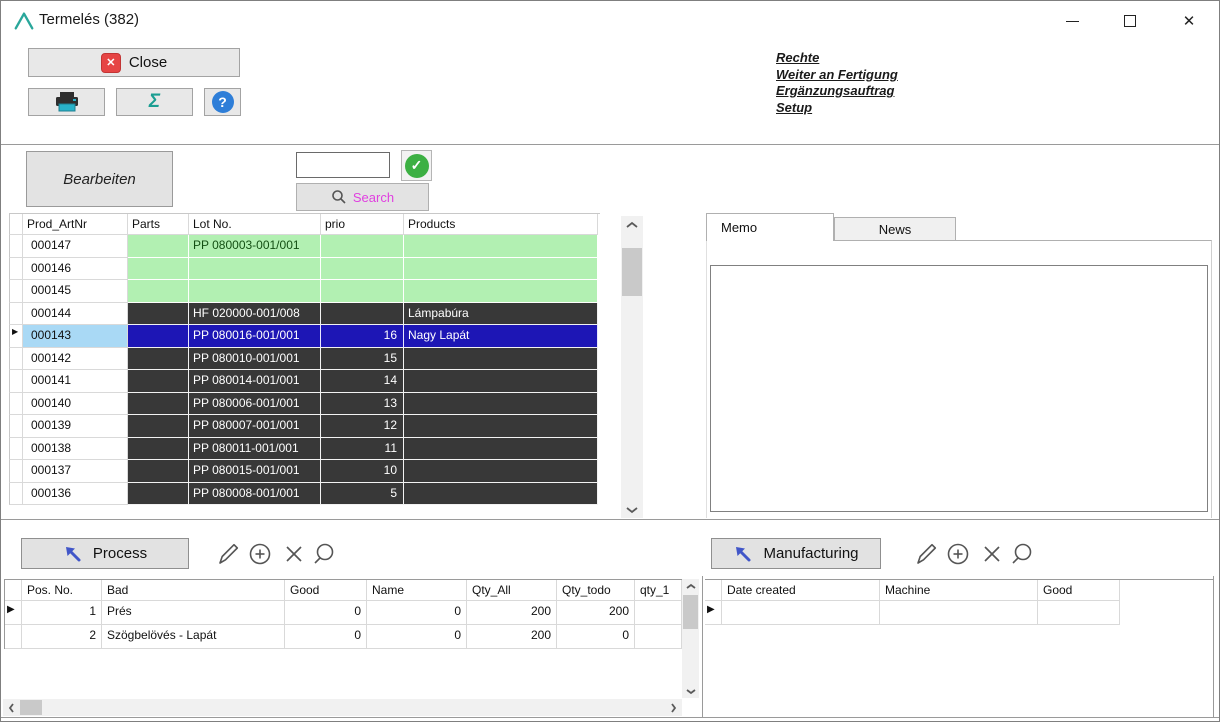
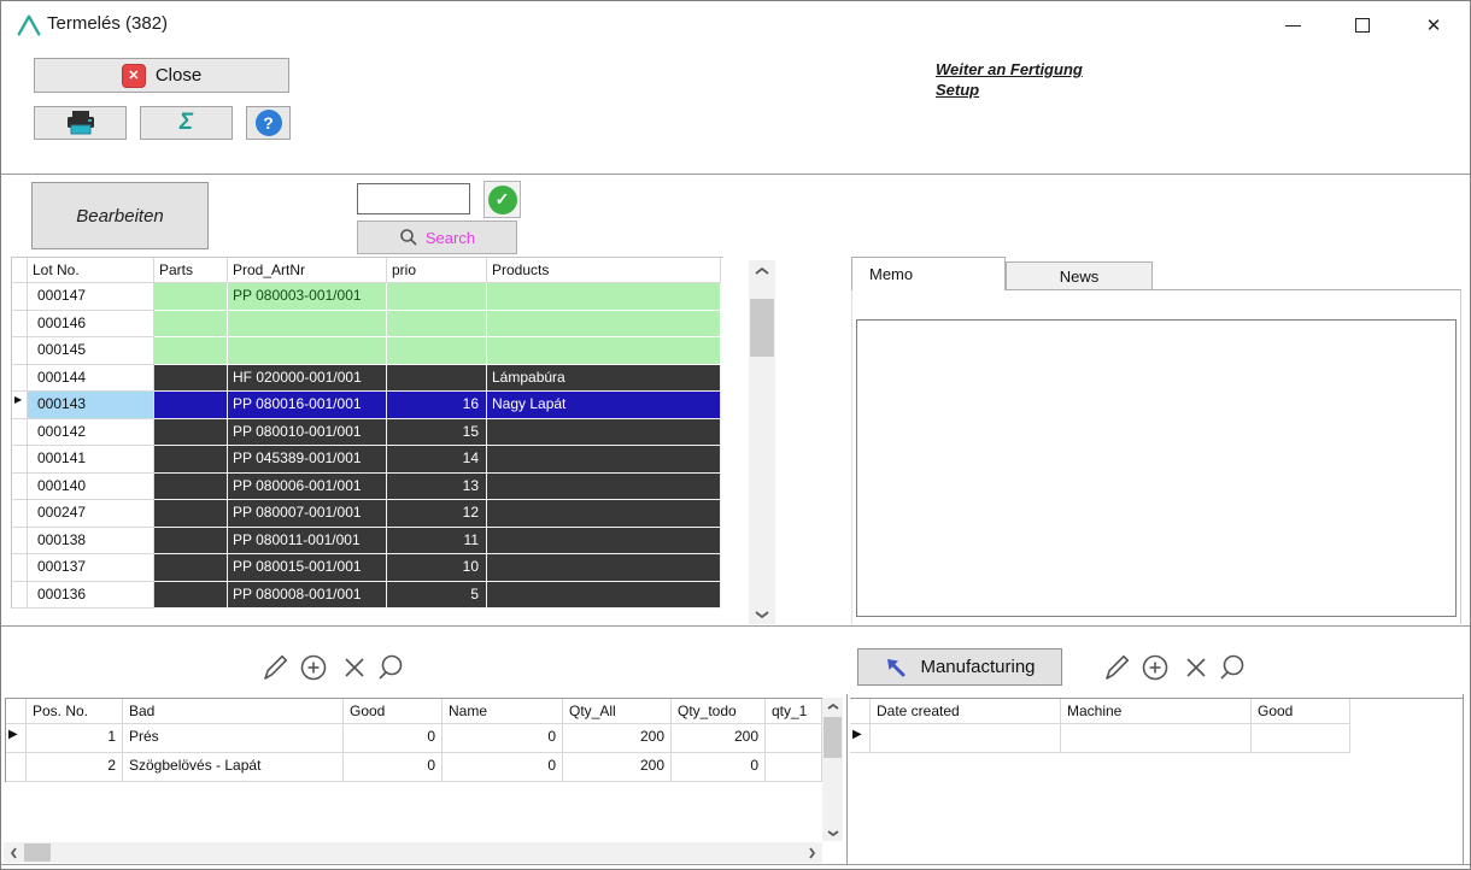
  Termelés (382)
  ✕
  ✕
  Close
  Σ
  ?
- Rechte
  Weiter an Fertigung
- Ergänzungsauftrag
  Setup
  Bearbeiten
  ✓
  Search
- Prod_ArtNr
+ Lot No.
  Parts
- Lot No.
+ Prod_ArtNr
  prio
  Products
  000147
  PP 080003-001/001
  000146
  000145
  000144
- HF 020000-001/008
+ HF 020000-001/001
  Lámpabúra
  ▶
  000143
  PP 080016-001/001
  16
  Nagy Lapát
  000142
  PP 080010-001/001
  15
  000141
- PP 080014-001/001
+ PP 045389-001/001
  14
  000140
  PP 080006-001/001
  13
- 000139
+ 000247
  PP 080007-001/001
  12
  000138
  PP 080011-001/001
  11
  000137
  PP 080015-001/001
  10
  000136
  PP 080008-001/001
  5
  News
  Memo
- Process
  Manufacturing
  Pos. No.
  Bad
  Good
  Name
  Qty_All
  Qty_todo
  qty_1
  ▶
  1
  Prés
  0
  0
  200
  200
  2
  Szögbelövés - Lapát
  0
  0
  200
  0
  Date created
  Machine
  Good
  ▶
